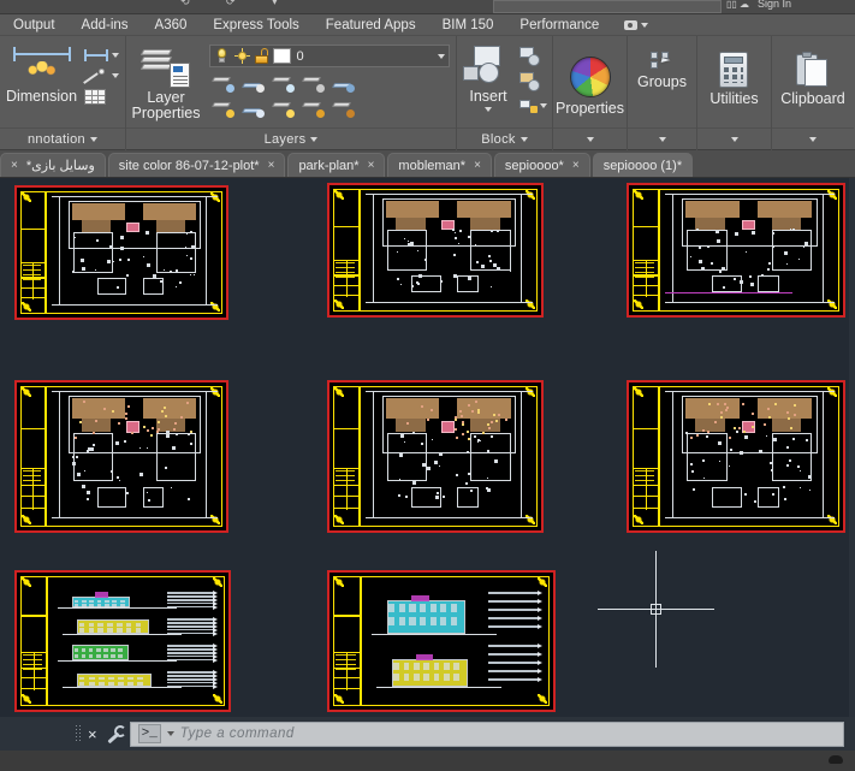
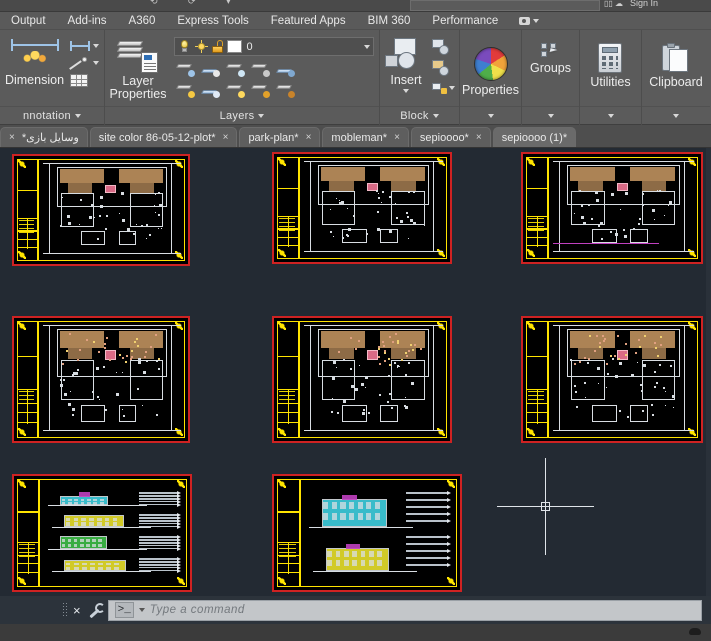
  ⟲ ⟳ ▾
  ▯▯ ☁
  Sign In
  Output
  Add-ins
  A360
  Express Tools
  Featured Apps
- BIM 150
+ BIM 360
  Performance
  Dimension
  nnotation
  Layer
  Properties
  0
  Layers
  Insert
  Block
  Properties
  Groups
  Utilities
  Clipboard
  وسایل بازی*
  ×
- site color 86-07-12-plot*
+ site color 86-05-12-plot*
  ×
  park-plan*
  ×
  mobleman*
  ×
  sepioooo*
  ×
  sepioooo (1)*
  ×
  >_
  Type a command
